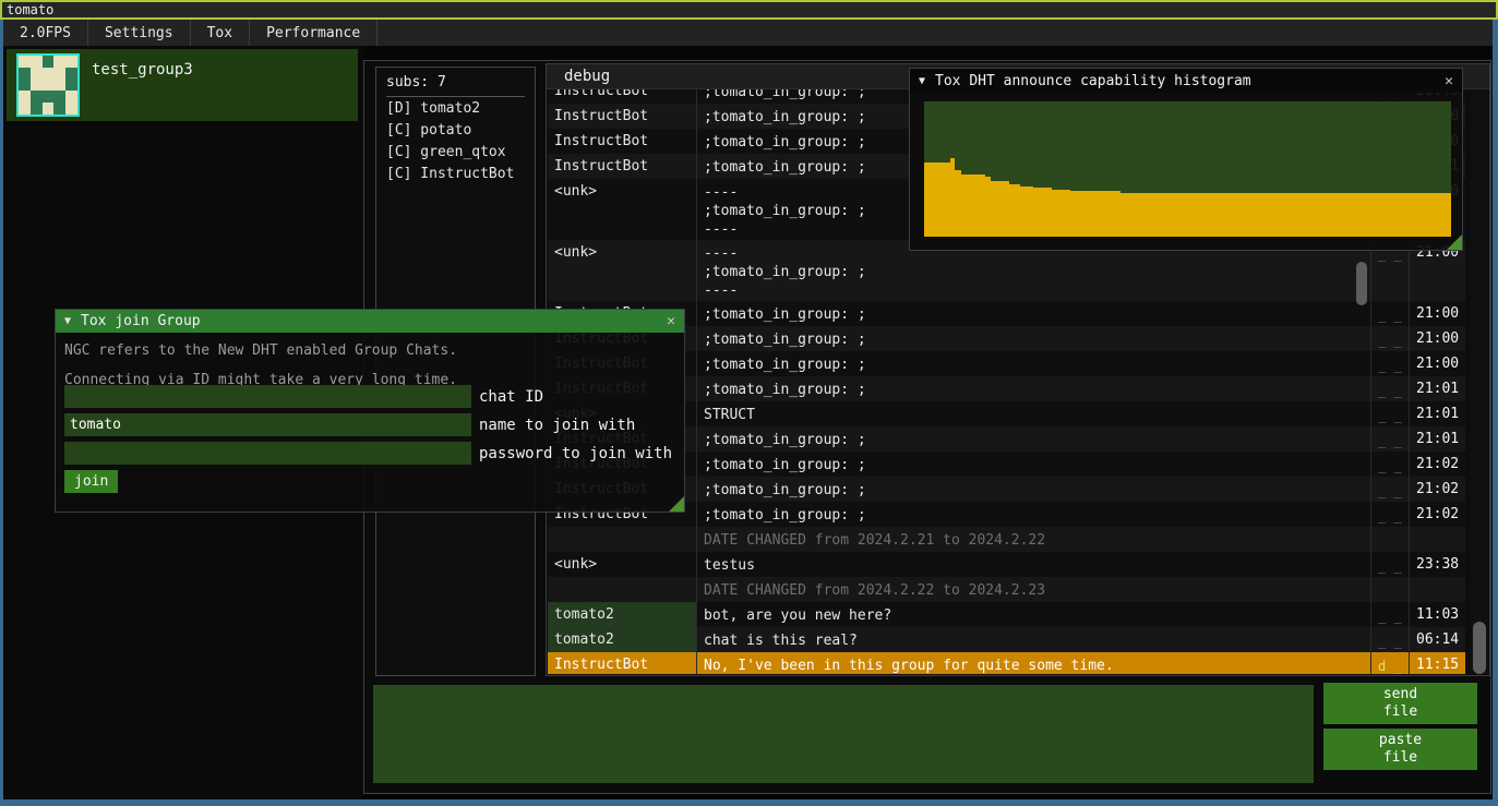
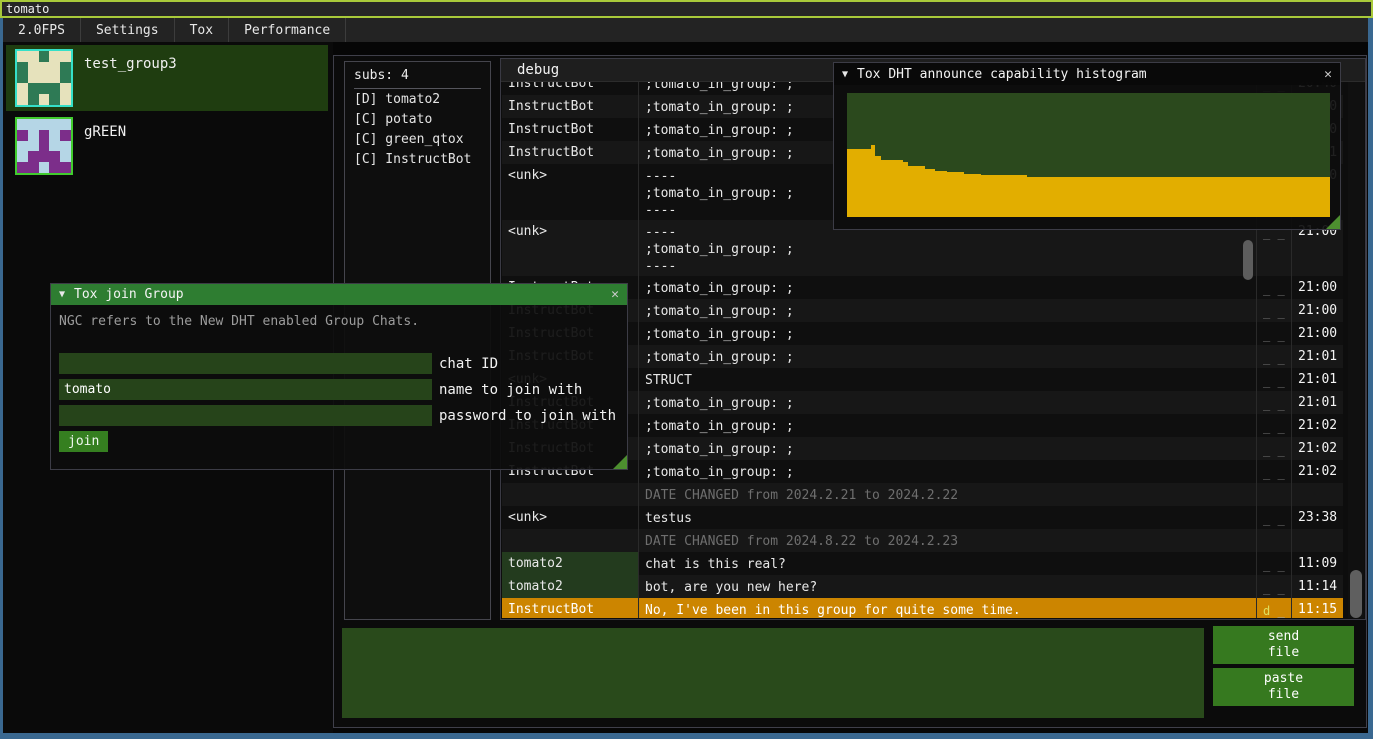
  tomato
  2.0FPS
  Settings
  Tox
  Performance
  test_group3
+ gREEN
- subs: 7
+ subs: 4
  [D] tomato2
  [C] potato
  [C] green_qtox
  [C] InstructBot
  debug
  InstructBot
  ;tomato_in_group: ;
  InstructBot
  ;tomato_in_group: ;
  InstructBot
  ;tomato_in_group: ;
  InstructBot
  ;tomato_in_group: ;
  <unk>
  ----
  ;tomato_in_group: ;
  ----
  <unk>
  ----
  ;tomato_in_group: ;
  ----
  _ _
  21:00
  ;tomato_in_group: ;
  _ _
  21:00
  ;tomato_in_group: ;
  _ _
  21:00
  ;tomato_in_group: ;
  _ _
  21:00
  ;tomato_in_group: ;
  _ _
  21:01
  STRUCT
  _ _
  21:01
  ;tomato_in_group: ;
  _ _
  21:01
  ;tomato_in_group: ;
  _ _
  21:02
  ;tomato_in_group: ;
  _ _
  21:02
  InstructBot
  ;tomato_in_group: ;
  _ _
  21:02
  DATE CHANGED from 2024.2.21 to 2024.2.22
  <unk>
  testus
  _ _
  23:38
- DATE CHANGED from 2024.2.22 to 2024.2.23
+ DATE CHANGED from 2024.8.22 to 2024.2.23
  tomato2
- bot, are you new here?
+ chat is this real?
  _ _
- 11:03
+ 11:09
  tomato2
- chat is this real?
+ bot, are you new here?
  _ _
- 06:14
+ 11:14
  InstructBot
  No, I've been in this group for quite some time.
  d _
  11:15
  send
  file
  paste
  file
  ▼
  Tox DHT announce capability histogram
  ✕
  ▼
  Tox join Group
  ✕
  NGC refers to the New DHT enabled Group Chats.
- Connecting via ID might take a very long time.
  chat ID
  tomato
  name to join with
  password to join with
  join
